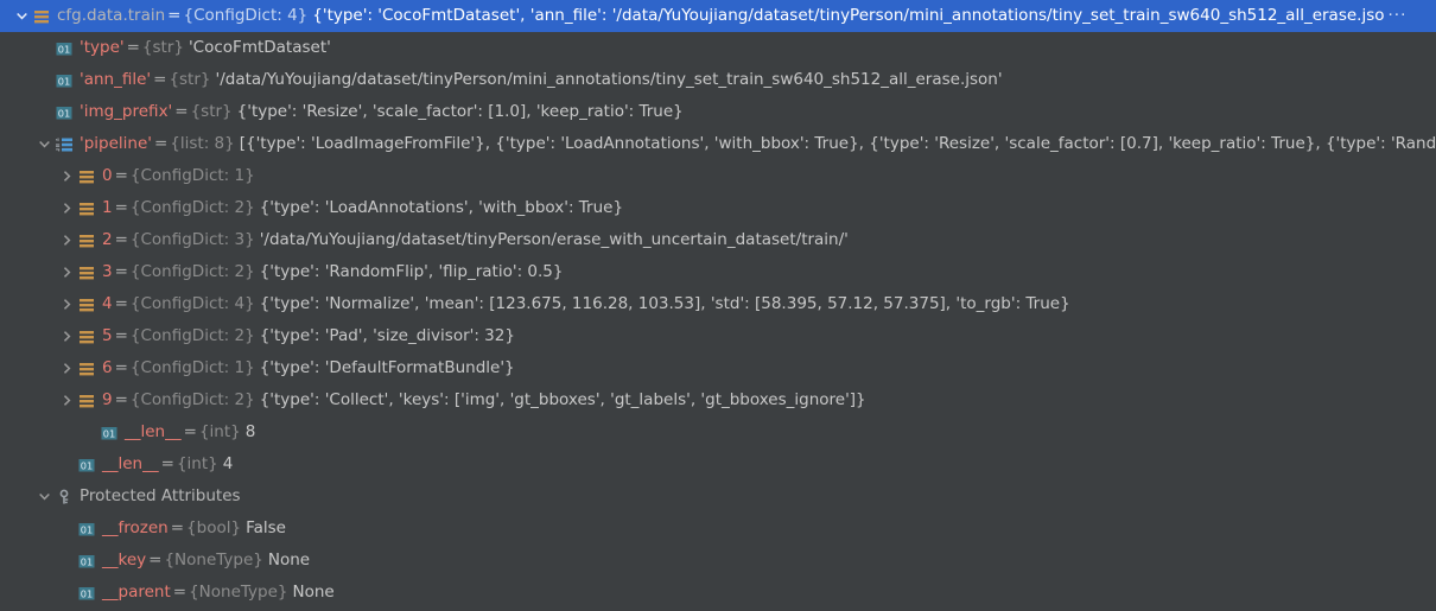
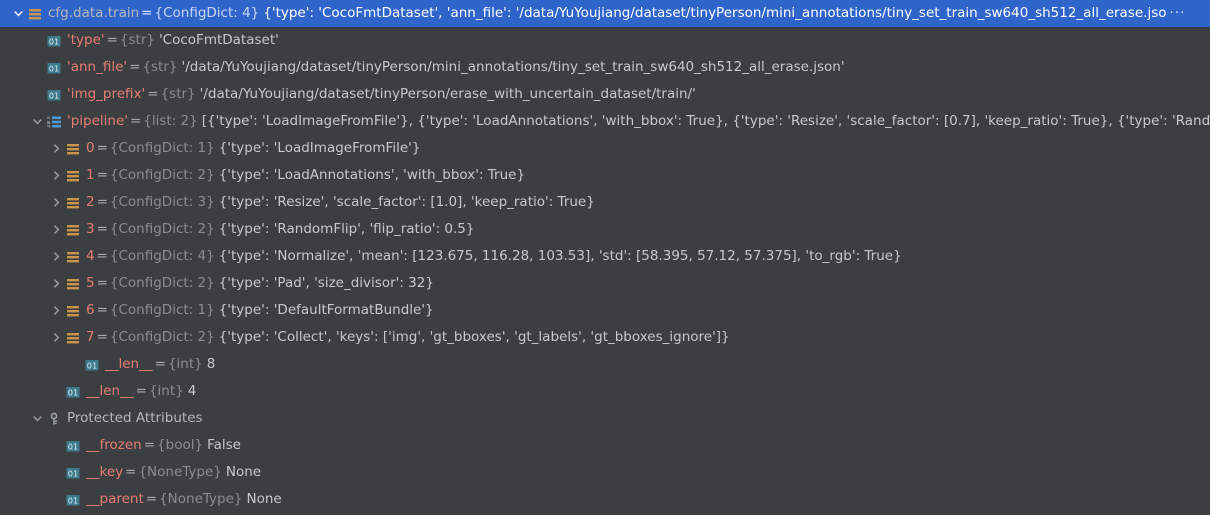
  cfg.data.train
  =
  {ConfigDict: 4}
  {'type': 'CocoFmtDataset', 'ann_file': '/data/YuYoujiang/dataset/tinyPerson/mini_annotations/tiny_set_train_sw640_sh512_all_erase.jso ···
  01
  'type'
  =
  {str}
  'CocoFmtDataset'
  01
  'ann_file'
  =
  {str}
  '/data/YuYoujiang/dataset/tinyPerson/mini_annotations/tiny_set_train_sw640_sh512_all_erase.json'
  01
  'img_prefix'
  =
  {str}
- {'type': 'Resize', 'scale_factor': [1.0], 'keep_ratio': True}
+ '/data/YuYoujiang/dataset/tinyPerson/erase_with_uncertain_dataset/train/'
  'pipeline'
  =
- {list: 8}
+ {list: 2}
  [{'type': 'LoadImageFromFile'}, {'type': 'LoadAnnotations', 'with_bbox': True}, {'type': 'Resize', 'scale_factor': [0.7], 'keep_ratio': True}, {'type': 'Rand
  0
  =
  {ConfigDict: 1}
+ {'type': 'LoadImageFromFile'}
  1
  =
  {ConfigDict: 2}
  {'type': 'LoadAnnotations', 'with_bbox': True}
  2
  =
  {ConfigDict: 3}
- '/data/YuYoujiang/dataset/tinyPerson/erase_with_uncertain_dataset/train/'
+ {'type': 'Resize', 'scale_factor': [1.0], 'keep_ratio': True}
  3
  =
  {ConfigDict: 2}
  {'type': 'RandomFlip', 'flip_ratio': 0.5}
  4
  =
  {ConfigDict: 4}
  {'type': 'Normalize', 'mean': [123.675, 116.28, 103.53], 'std': [58.395, 57.12, 57.375], 'to_rgb': True}
  5
  =
  {ConfigDict: 2}
  {'type': 'Pad', 'size_divisor': 32}
  6
  =
  {ConfigDict: 1}
  {'type': 'DefaultFormatBundle'}
- 9
+ 7
  =
  {ConfigDict: 2}
  {'type': 'Collect', 'keys': ['img', 'gt_bboxes', 'gt_labels', 'gt_bboxes_ignore']}
  01
  __len__
  =
  {int}
  8
  01
  __len__
  =
  {int}
  4
  Protected Attributes
  01
  __frozen
  =
  {bool}
  False
  01
  __key
  =
  {NoneType}
  None
  01
  __parent
  =
  {NoneType}
  None
